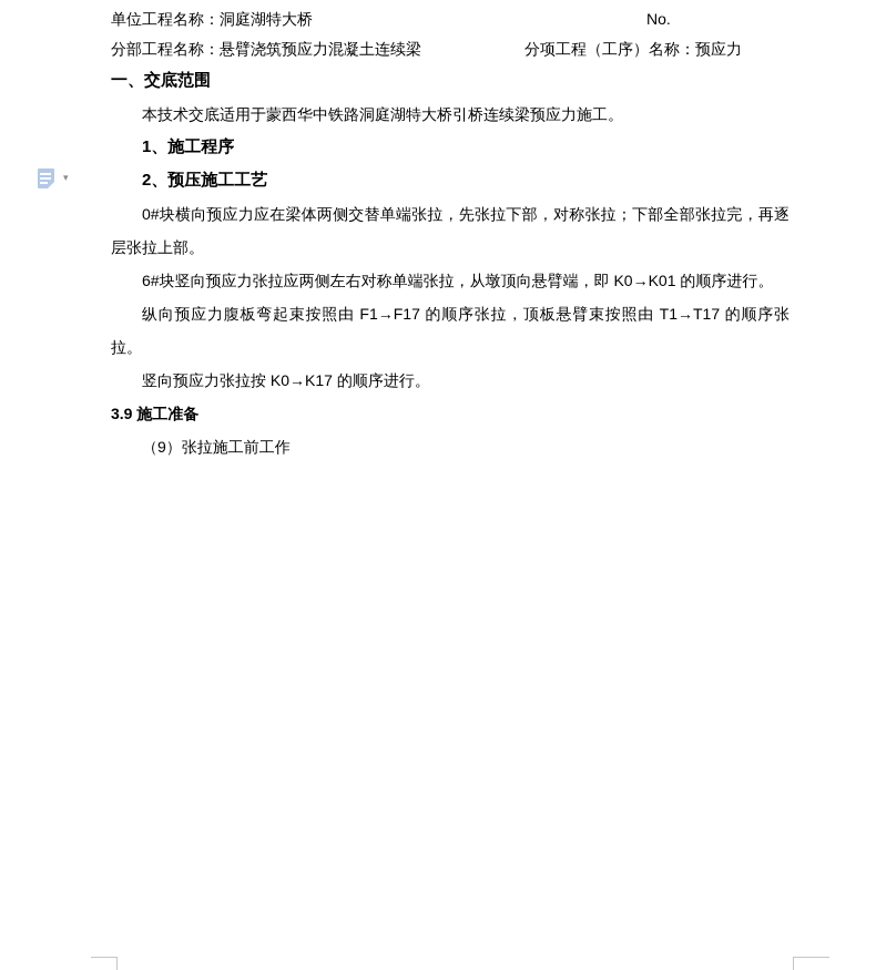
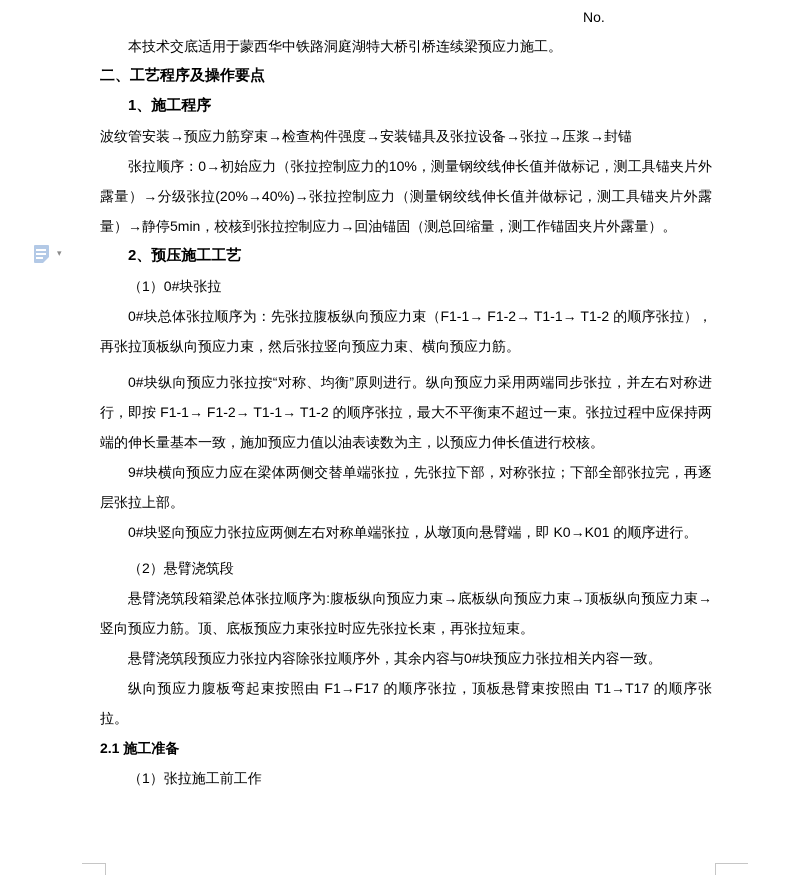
- 单位工程名称：洞庭湖特大桥
  No.
- 分部工程名称：悬臂浇筑预应力混凝土连续梁
- 分项工程（工序）名称：预应力
- 一、交底范围
  本技术交底适用于蒙西华中铁路洞庭湖特大桥引桥连续梁预应力施工。
+ 二、工艺程序及操作要点
  1、施工程序
+ 波纹管安装→预应力筋穿束→检查构件强度→安装锚具及张拉设备→张拉→压浆→封锚
+ 张拉顺序：0→初始应力（张拉控制应力的10%，测量钢绞线伸长值并做标记，测工具锚夹片外露量）→分级张拉(20%→40%)→张拉控制应力（测量钢绞线伸长值并做标记，测工具锚夹片外露量）→静停5min，校核到张拉控制应力→回油锚固（测总回缩量，测工作锚固夹片外露量）。
  ▾
  2、预压施工工艺
+ （1）0#块张拉
+ 0#块总体张拉顺序为：先张拉腹板纵向预应力束（F1-1→ F1-2→ T1-1→ T1-2 的顺序张拉），再张拉顶板纵向预应力束，然后张拉竖向预应力束、横向预应力筋。
+ 0#块纵向预应力张拉按“对称、均衡”原则进行。纵向预应力采用两端同步张拉，并左右对称进行，即按 F1-1→ F1-2→ T1-1→ T1-2 的顺序张拉，最大不平衡束不超过一束。张拉过程中应保持两端的伸长量基本一致，施加预应力值以油表读数为主，以预应力伸长值进行校核。
- 0#块横向预应力应在梁体两侧交替单端张拉，先张拉下部，对称张拉；下部全部张拉完，再逐层张拉上部。
+ 9#块横向预应力应在梁体两侧交替单端张拉，先张拉下部，对称张拉；下部全部张拉完，再逐层张拉上部。
- 6#块竖向预应力张拉应两侧左右对称单端张拉，从墩顶向悬臂端，即 K0→K01 的顺序进行。
+ 0#块竖向预应力张拉应两侧左右对称单端张拉，从墩顶向悬臂端，即 K0→K01 的顺序进行。
+ （2）悬臂浇筑段
+ 悬臂浇筑段箱梁总体张拉顺序为:腹板纵向预应力束→底板纵向预应力束→顶板纵向预应力束→竖向预应力筋。顶、底板预应力束张拉时应先张拉长束，再张拉短束。
+ 悬臂浇筑段预应力张拉内容除张拉顺序外，其余内容与0#块预应力张拉相关内容一致。
  纵向预应力腹板弯起束按照由 F1→F17 的顺序张拉，顶板悬臂束按照由 T1→T17 的顺序张拉。
- 竖向预应力张拉按 K0→K17 的顺序进行。
- 3.9 施工准备
+ 2.1 施工准备
- （9）张拉施工前工作
+ （1）张拉施工前工作
